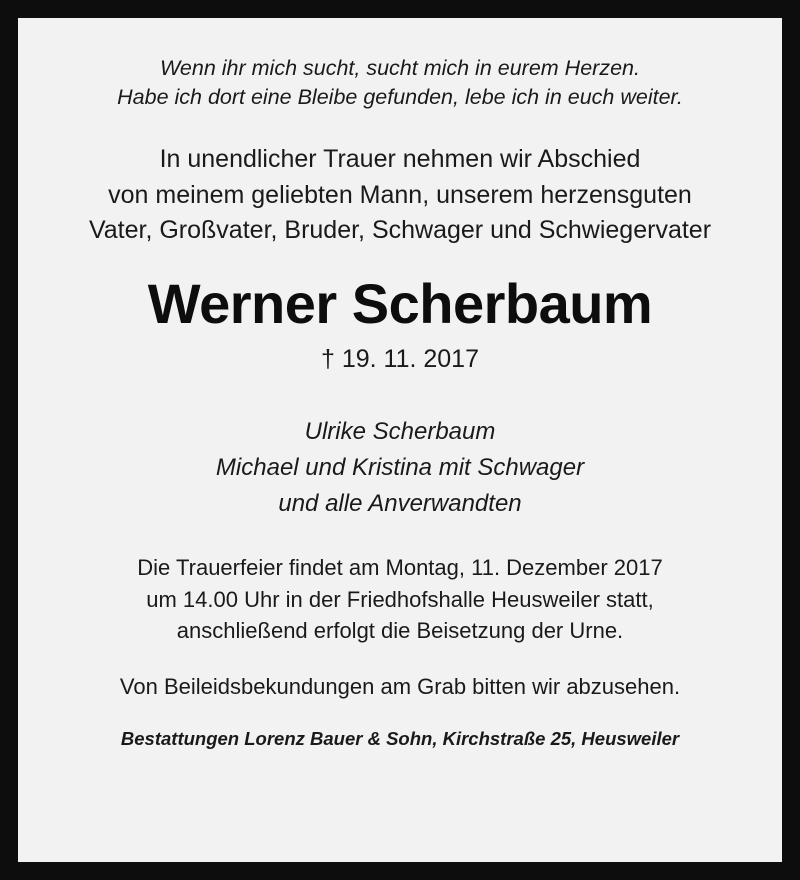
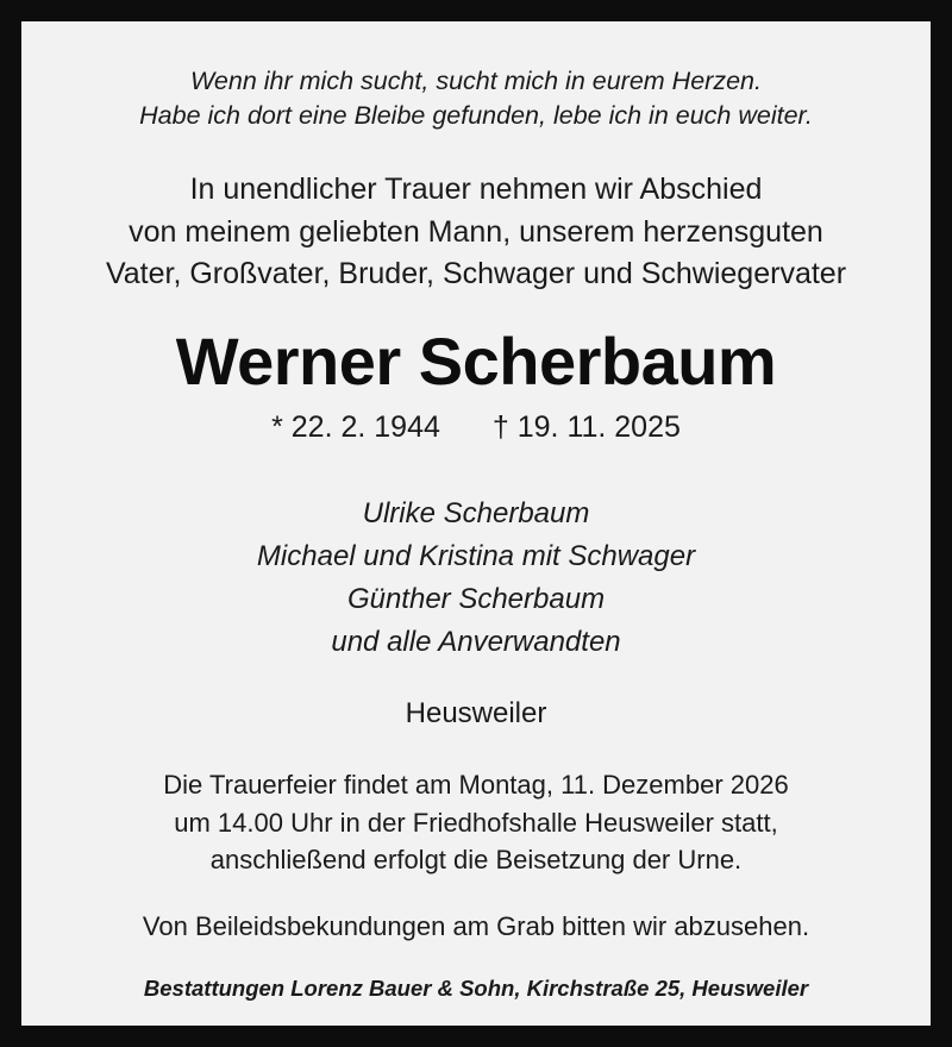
  Wenn ihr mich sucht, sucht mich in eurem Herzen.
  Habe ich dort eine Bleibe gefunden, lebe ich in euch weiter.
  In unendlicher Trauer nehmen wir Abschied
  von meinem geliebten Mann, unserem herzensguten
  Vater, Großvater, Bruder, Schwager und Schwiegervater
  Werner Scherbaum
+ * 22. 2. 1944
- † 19. 11. 2017
+ † 19. 11. 2025
  Ulrike Scherbaum
  Michael und Kristina mit Schwager
+ Günther Scherbaum
  und alle Anverwandten
+ Heusweiler
- Die Trauerfeier findet am Montag, 11. Dezember 2017
+ Die Trauerfeier findet am Montag, 11. Dezember 2026
  um 14.00 Uhr in der Friedhofshalle Heusweiler statt,
  anschließend erfolgt die Beisetzung der Urne.
  Von Beileidsbekundungen am Grab bitten wir abzusehen.
  Bestattungen Lorenz Bauer & Sohn, Kirchstraße 25, Heusweiler
